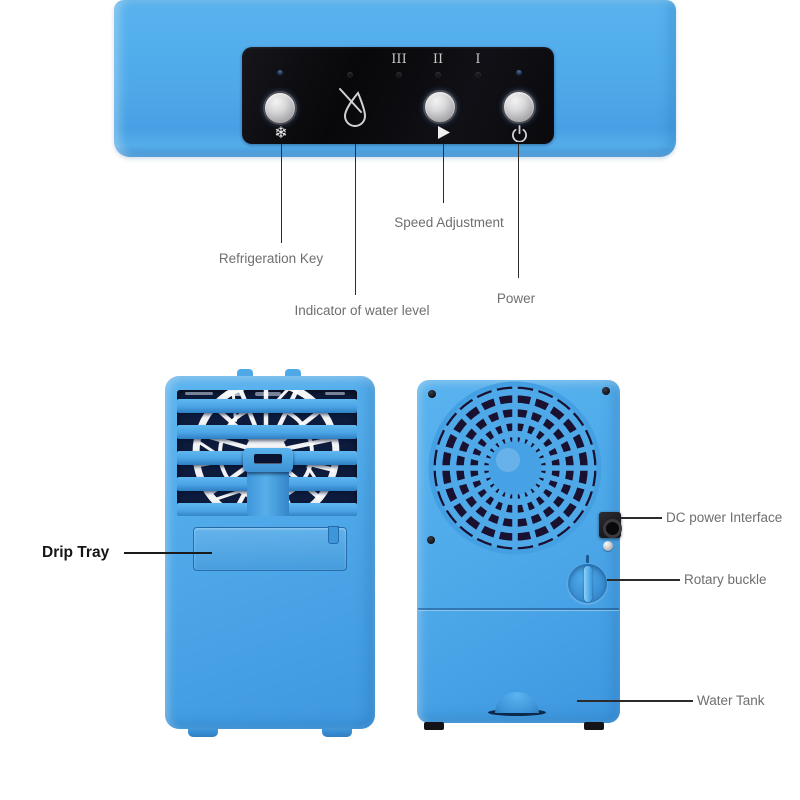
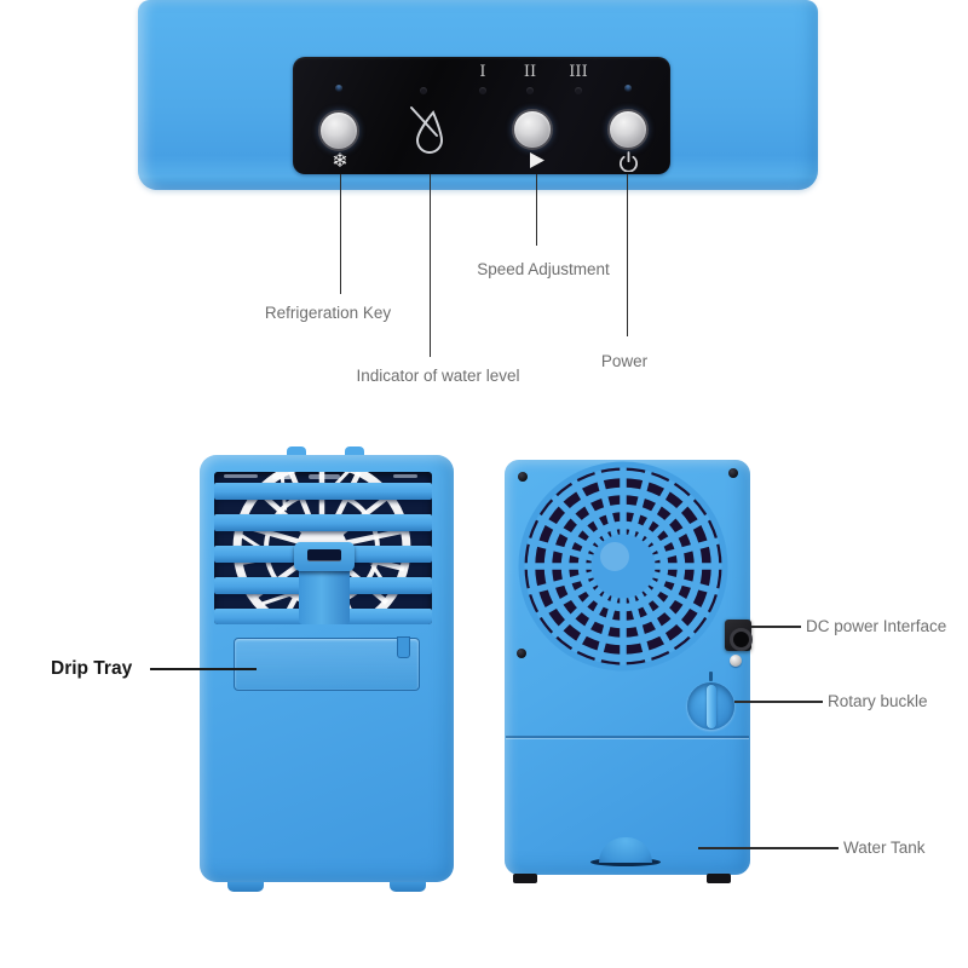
- III
+ I
  II
- I
+ III
  ❄
  Refrigeration Key
  Indicator of water level
  Speed Adjustment
  Power
  Drip Tray
  DC power Interface
  Rotary buckle
  Water Tank
